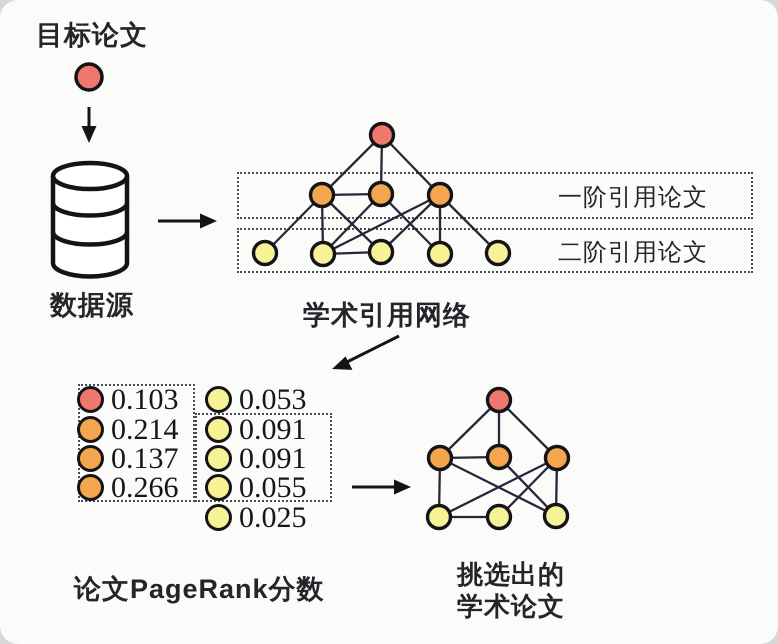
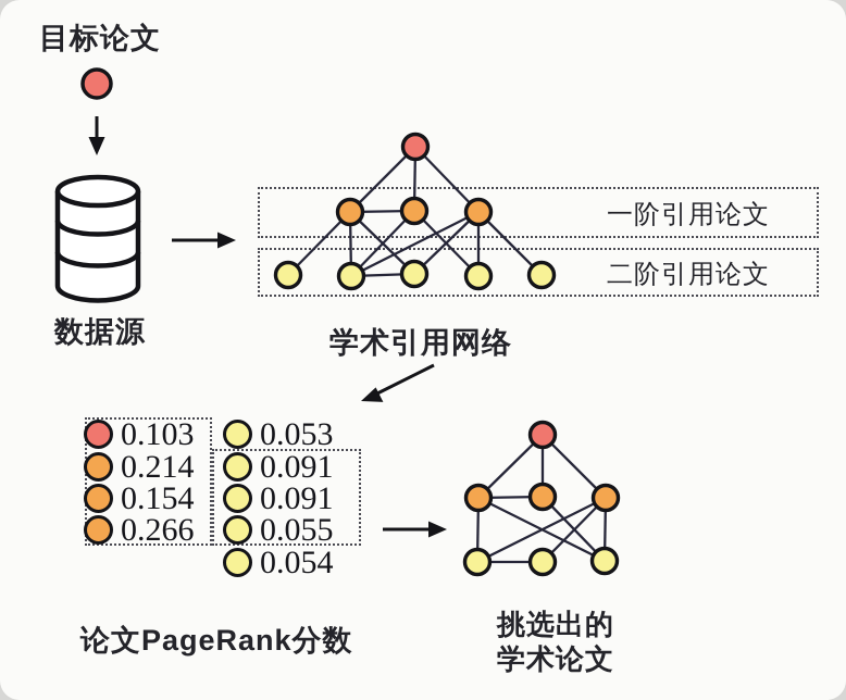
  目标论文
  数据源
  学术引用网络
  一阶引用论文
  二阶引用论文
  0.103
  0.214
- 0.137
+ 0.154
  0.266
  0.053
  0.091
  0.091
  0.055
- 0.025
+ 0.054
  论文PageRank分数
  挑选出的
  学术论文
